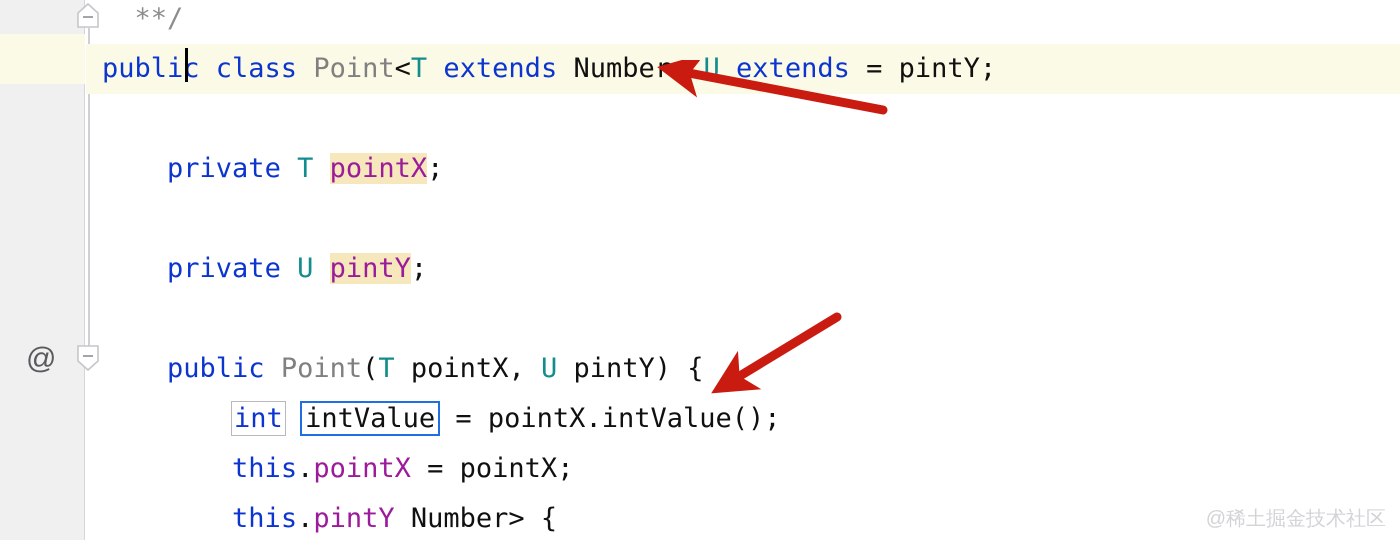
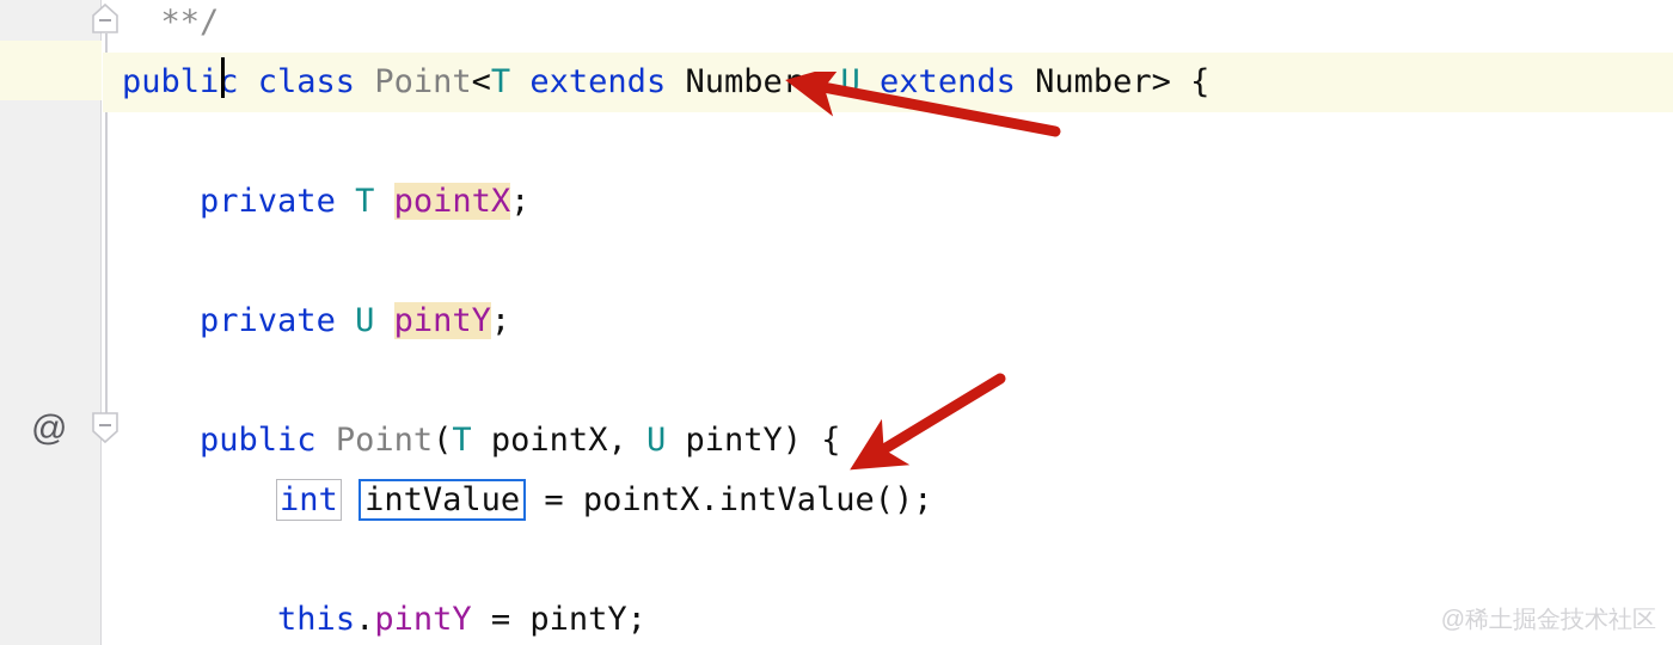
  @
  **/
- public class Point<T extends Number U extends = pintY;
+ public class Point<T extends Number U extends Number> {
  private T pointX;
  private U pintY;
  public Point(T pointX, U pintY) {
  int intValue = pointX.intValue();
- this.pointX = pointX;
- this.pintY Number> {
+ this.pintY = pintY;
  @稀土掘金技术社区
